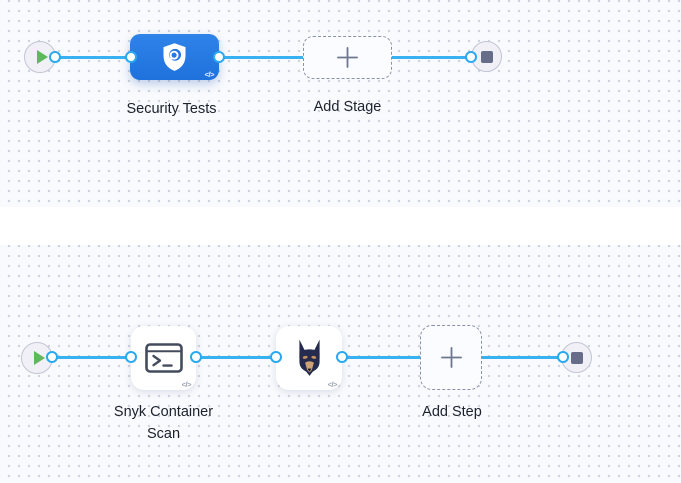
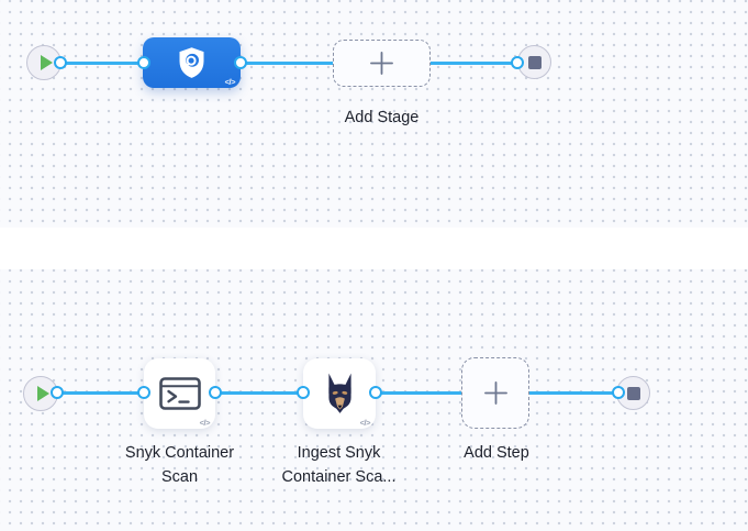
  </>
- Security Tests
  Add Stage
  </>
  </>
  Snyk Container
  Scan
+ Ingest Snyk
+ Container Sca...
  Add Step
